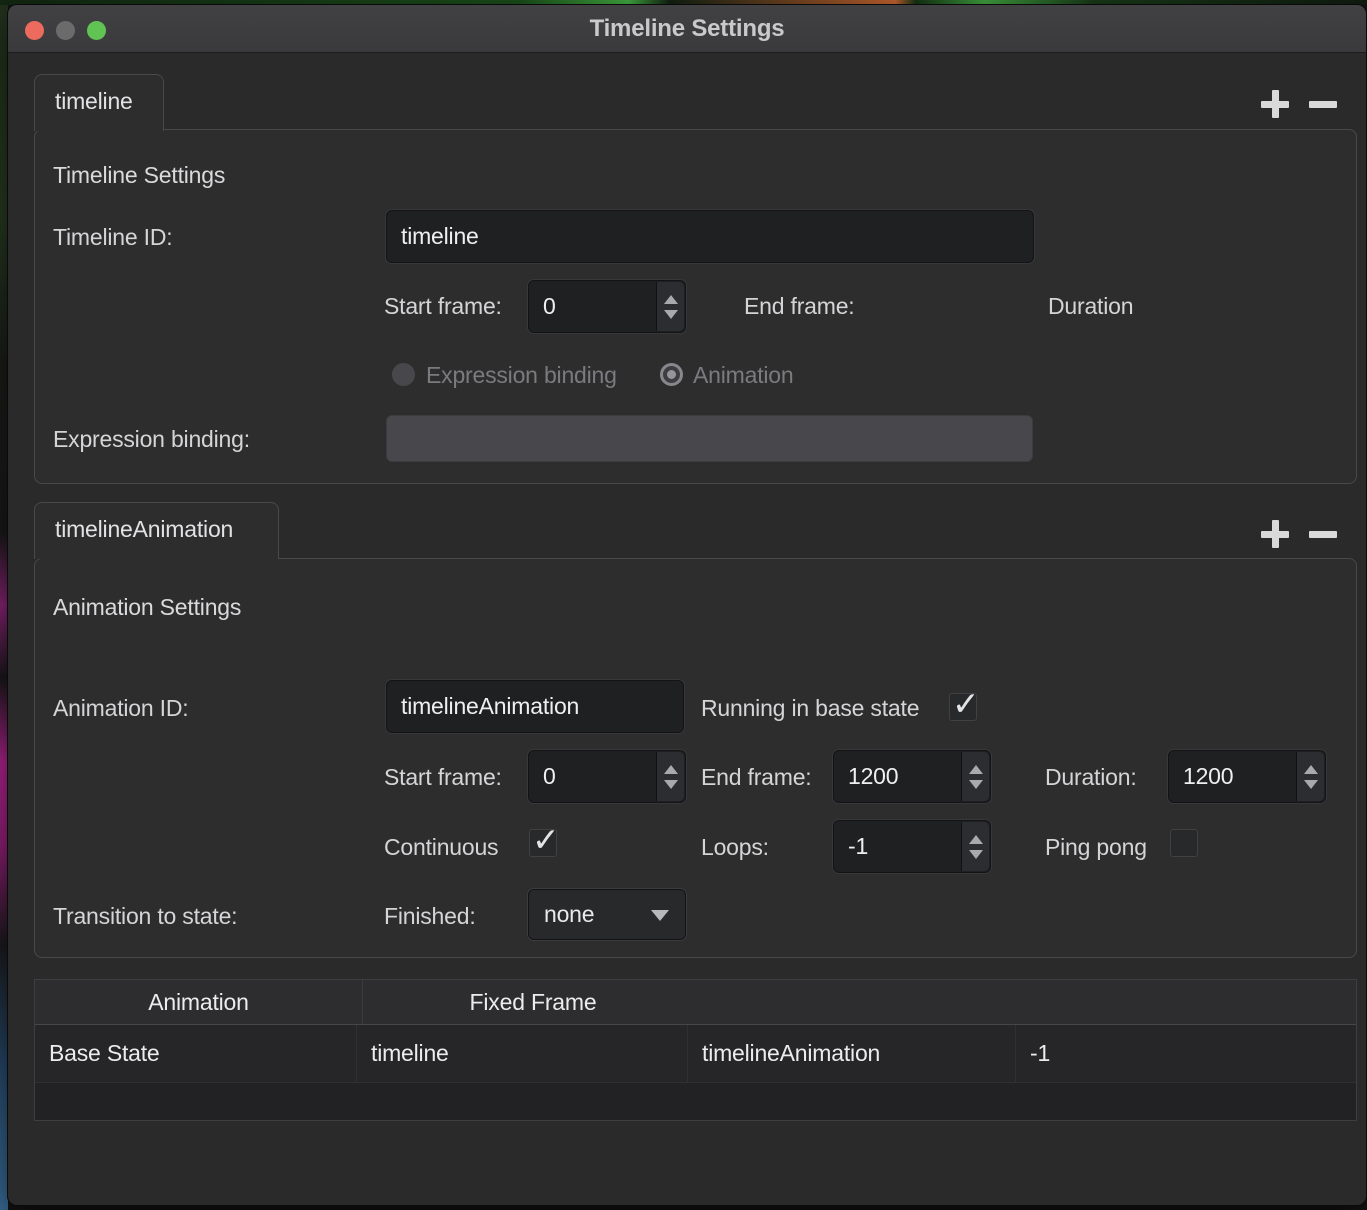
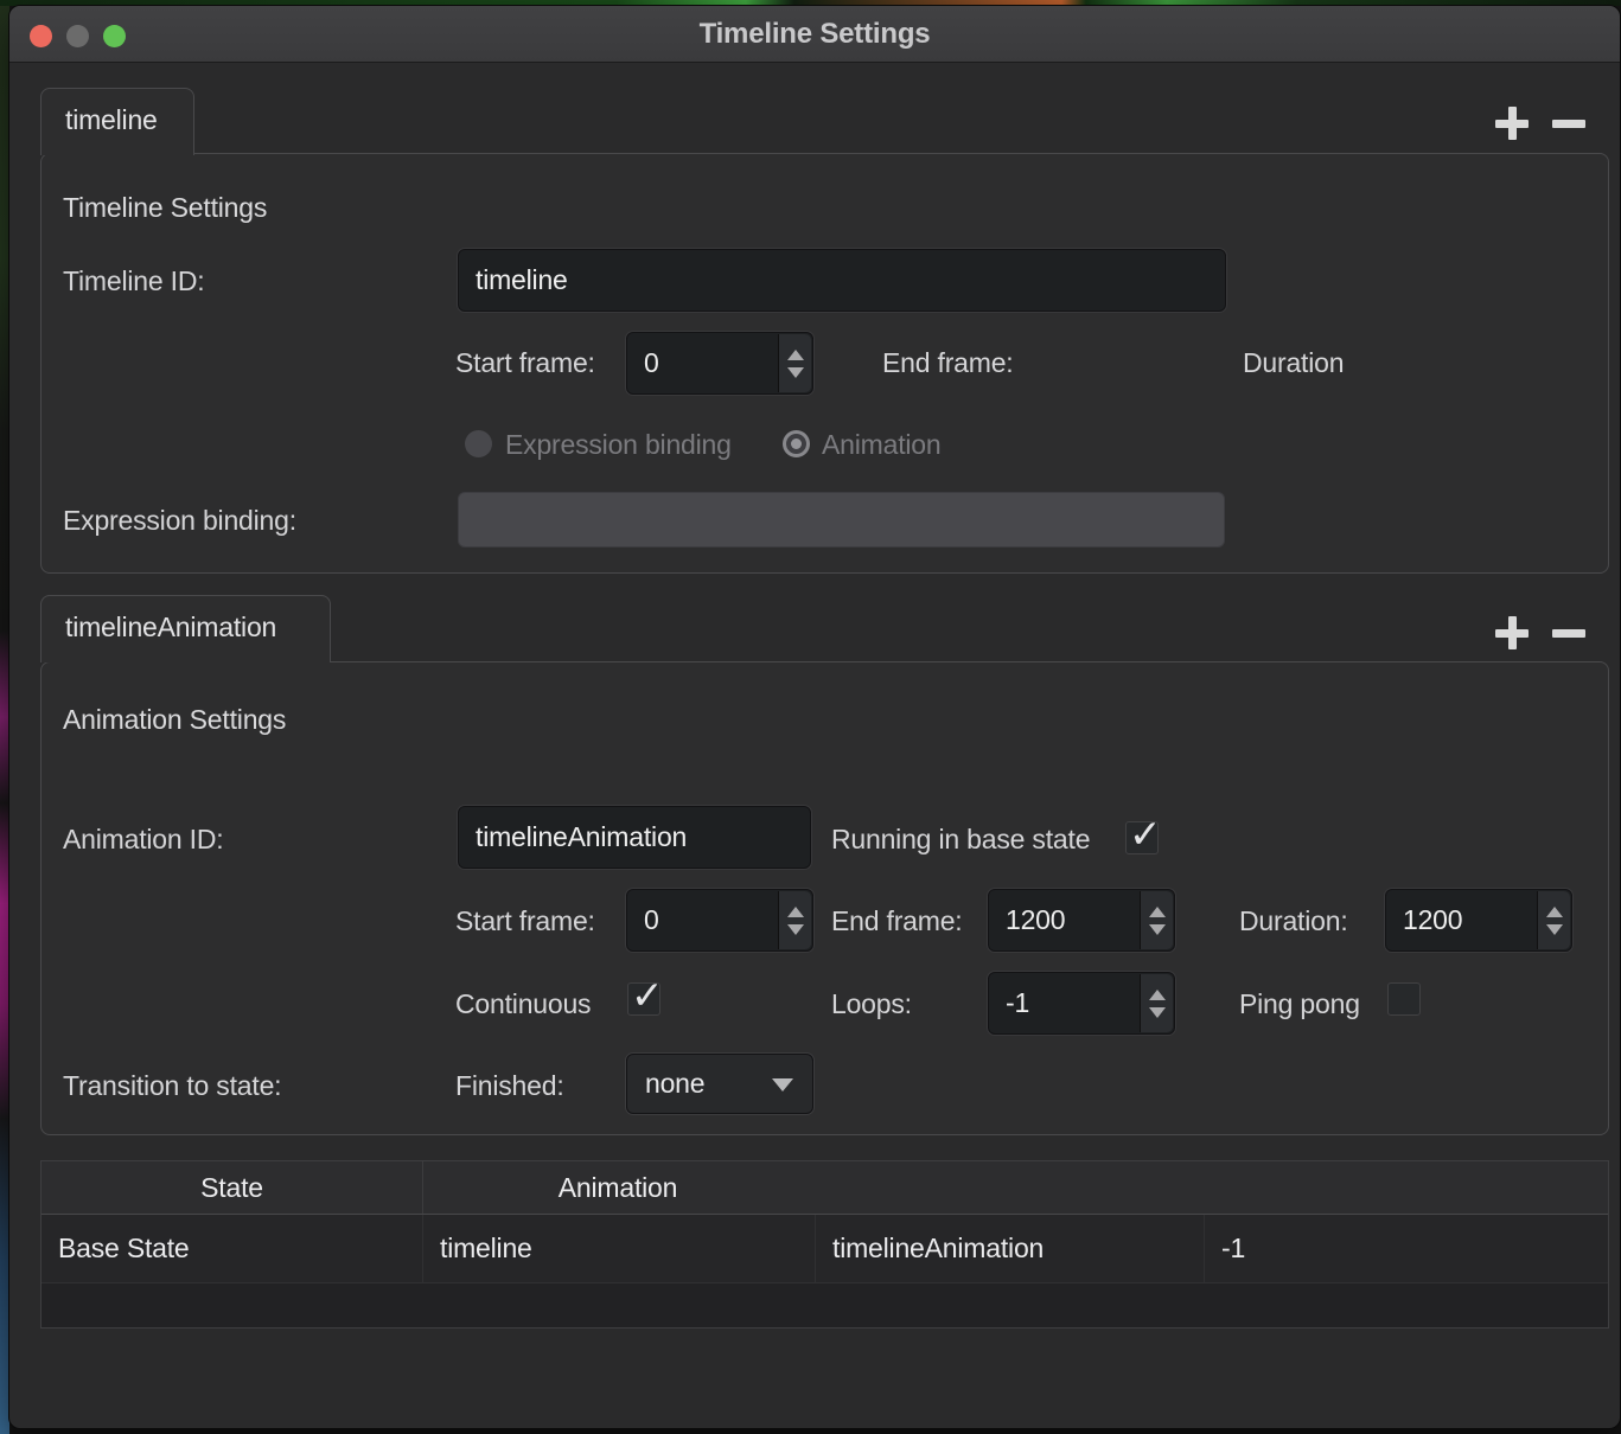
  Timeline Settings
  timeline
  Timeline Settings
  Timeline ID:
  timeline
  Start frame:
  0
  End frame:
  Duration
  Expression binding
  Animation
  Expression binding:
  timelineAnimation
  Animation Settings
  Animation ID:
  timelineAnimation
  Running in base state
  ✓
  Start frame:
  0
  End frame:
  1200
  Duration:
  1200
  Continuous
  ✓
  Loops:
  -1
  Ping pong
  Transition to state:
  Finished:
  none
+ State
  Animation
- Fixed Frame
  Base State
  timeline
  timelineAnimation
  -1
